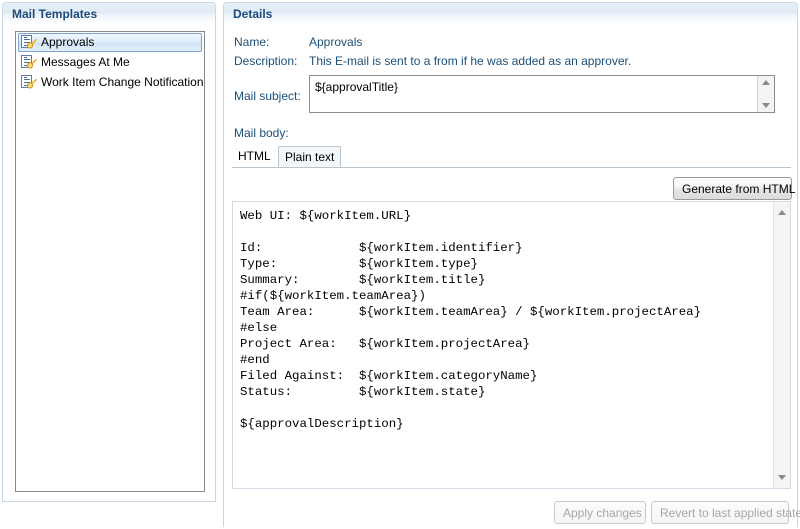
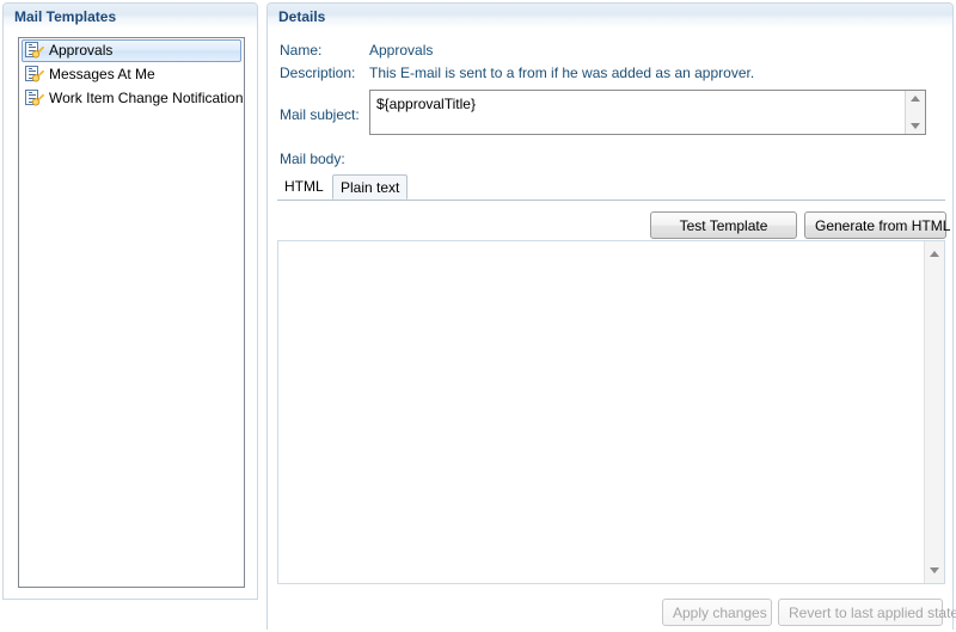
  Mail Templates
  Approvals
  Messages At Me
  Work Item Change Notification
  Details
  Name:
  Approvals
  Description:
  This E-mail is sent to a from if he was added as an approver.
  Mail subject:
  ${approvalTitle}
  Mail body:
  HTML
  Plain text
+ Test Template
  Generate from HTML
- Web UI: ${workItem.URL}
- Id: ${workItem.identifier}
- Type: ${workItem.type}
- Summary: ${workItem.title}
- #if(${workItem.teamArea})
- Team Area: ${workItem.teamArea} / ${workItem.projectArea}
- #else
- Project Area: ${workItem.projectArea}
- #end
- Filed Against: ${workItem.categoryName}
- Status: ${workItem.state}
- ${approvalDescription}
  Apply changes
  Revert to last applied state
